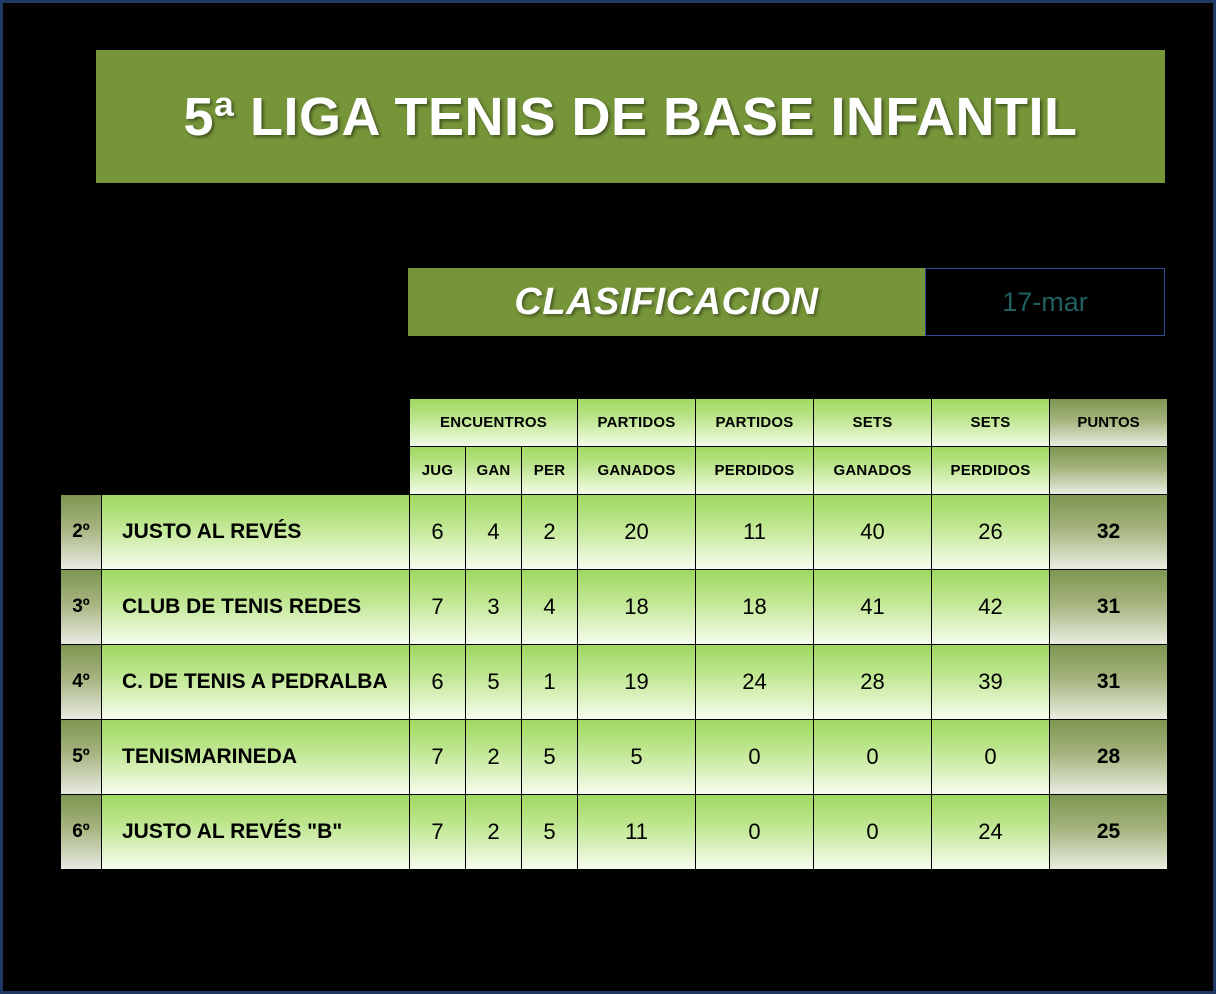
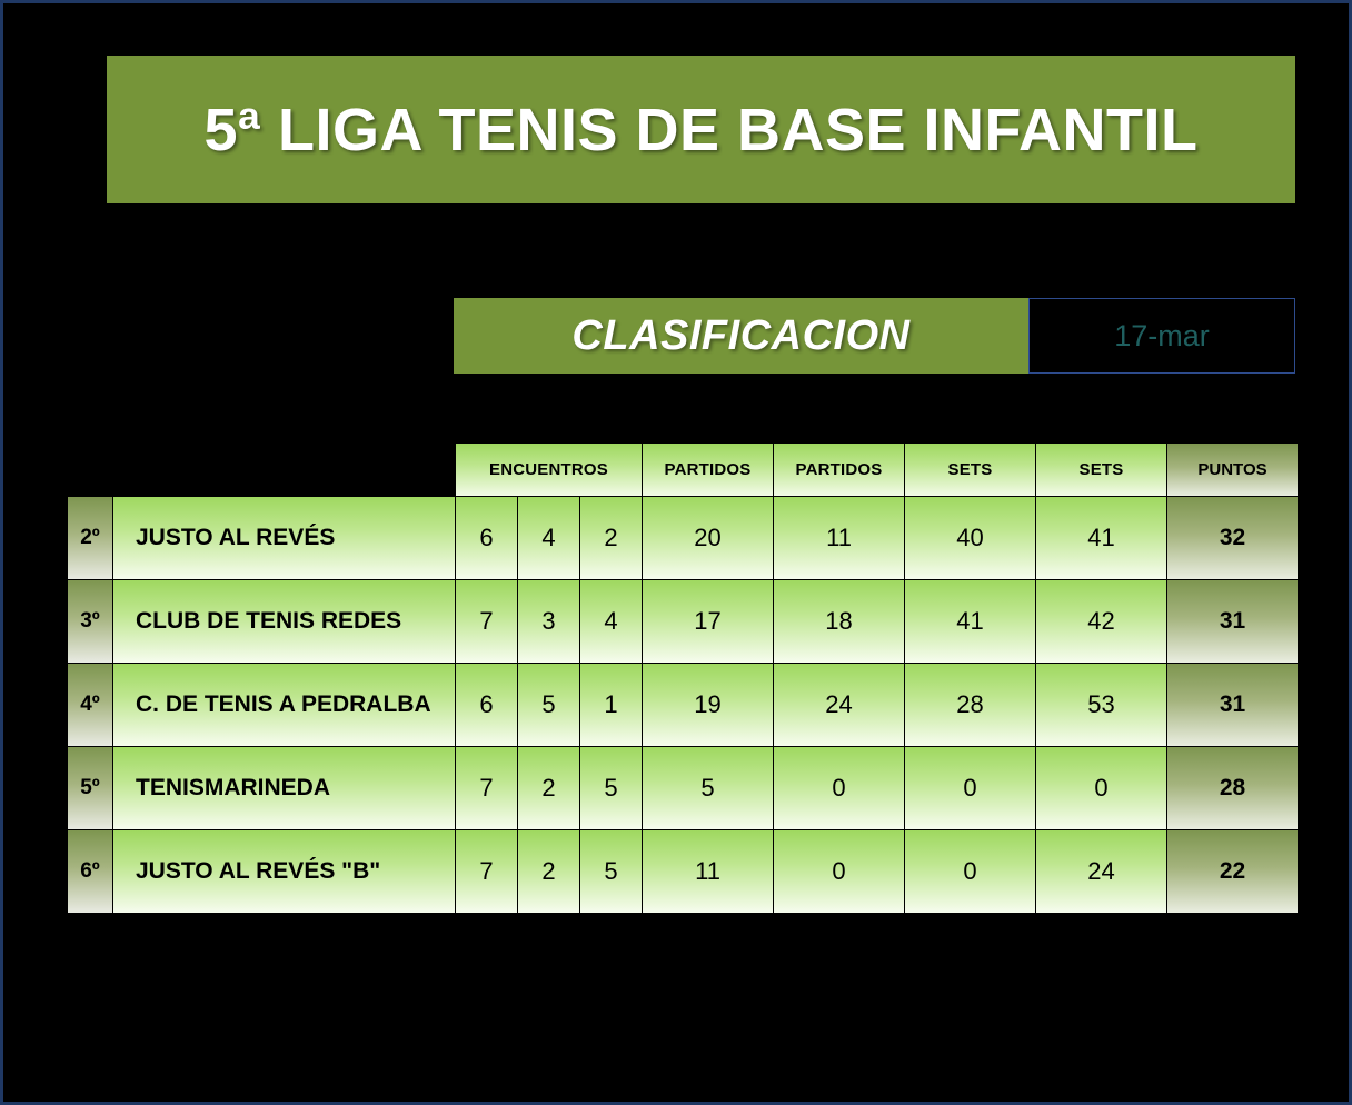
  5ª LIGA TENIS DE BASE INFANTIL
  CLASIFICACION
  17-mar
  		ENCUENTROS	PARTIDOS	PARTIDOS	SETS	SETS	PUNTOS
- 		JUG	GAN	PER	GANADOS	PERDIDOS	GANADOS	PERDIDOS
- 2º	JUSTO AL REVÉS	6	4	2	20	11	40	26	32
+ 2º	JUSTO AL REVÉS	6	4	2	20	11	40	41	32
- 3º	CLUB DE TENIS REDES	7	3	4	18	18	41	42	31
+ 3º	CLUB DE TENIS REDES	7	3	4	17	18	41	42	31
- 4º	C. DE TENIS A PEDRALBA	6	5	1	19	24	28	39	31
+ 4º	C. DE TENIS A PEDRALBA	6	5	1	19	24	28	53	31
  5º	TENISMARINEDA	7	2	5	5	0	0	0	28
- 6º	JUSTO AL REVÉS "B"	7	2	5	11	0	0	24	25
+ 6º	JUSTO AL REVÉS "B"	7	2	5	11	0	0	24	22
